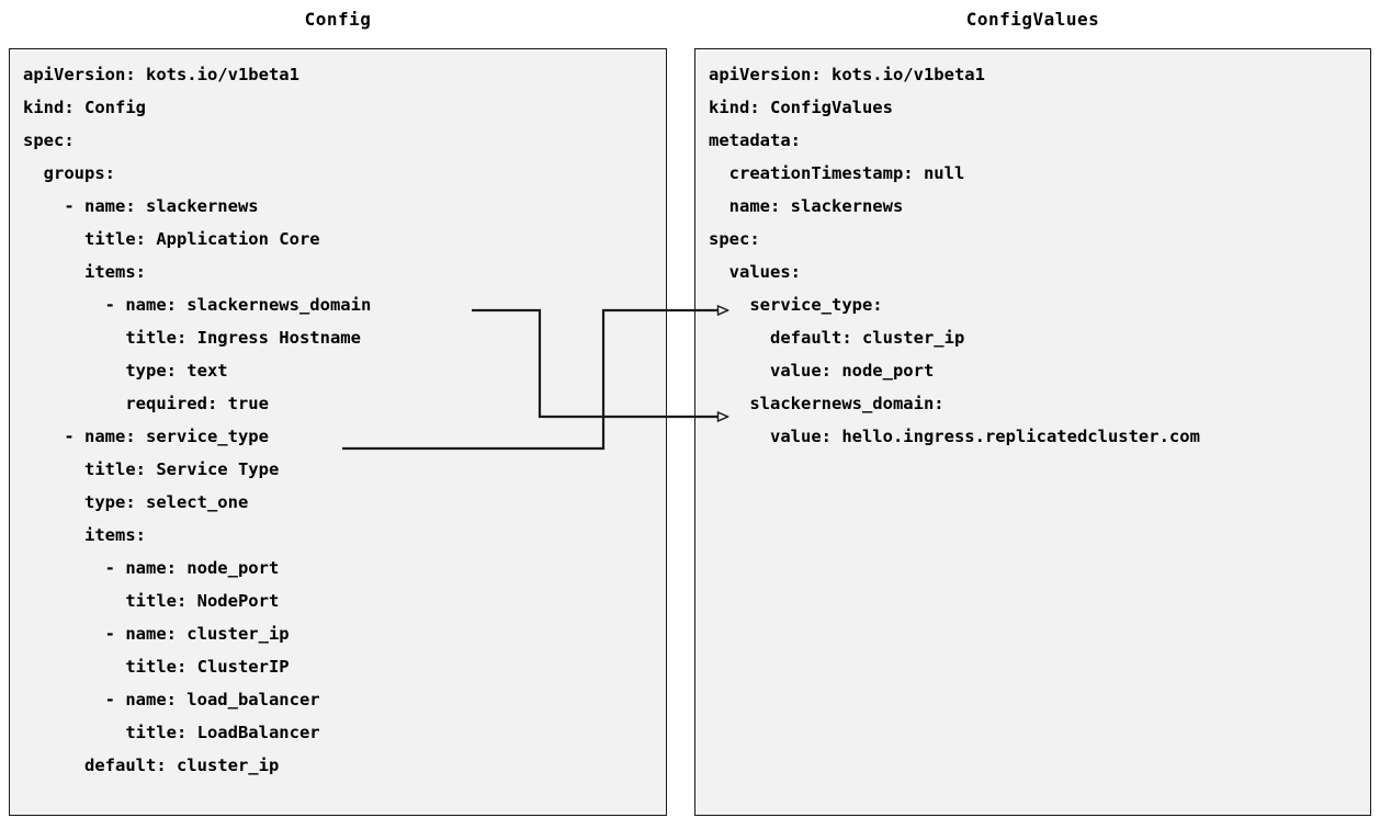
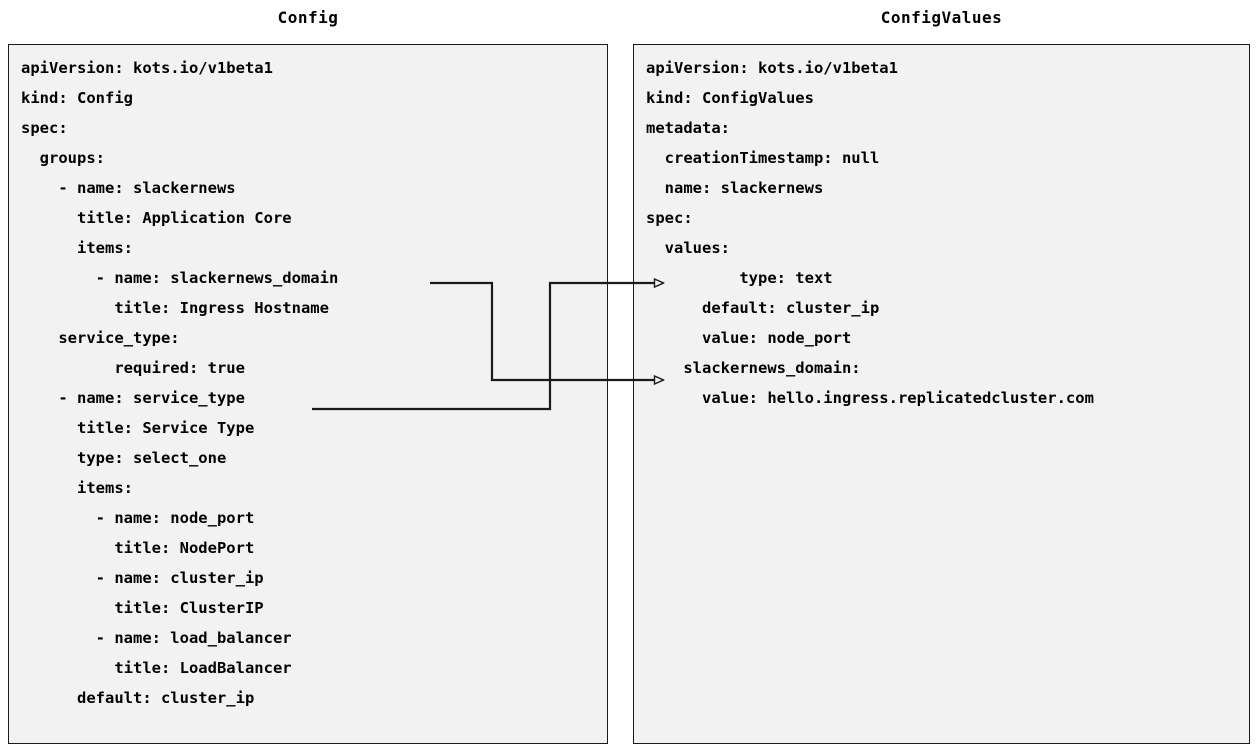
  Config
  ConfigValues
  apiVersion: kots.io/v1beta1
  kind: Config
  spec:
  groups:
  - name: slackernews
  title: Application Core
  items:
  - name: slackernews_domain
  title: Ingress Hostname
- type: text
+ service_type:
  required: true
  - name: service_type
  title: Service Type
  type: select_one
  items:
  - name: node_port
  title: NodePort
  - name: cluster_ip
  title: ClusterIP
  - name: load_balancer
  title: LoadBalancer
  default: cluster_ip
  apiVersion: kots.io/v1beta1
  kind: ConfigValues
  metadata:
  creationTimestamp: null
  name: slackernews
  spec:
  values:
- service_type:
+ type: text
  default: cluster_ip
  value: node_port
  slackernews_domain:
  value: hello.ingress.replicatedcluster.com
